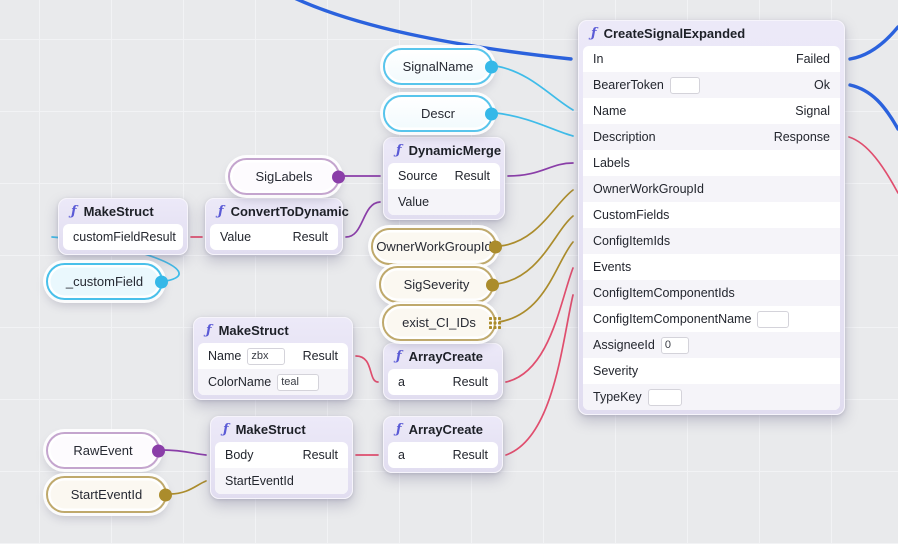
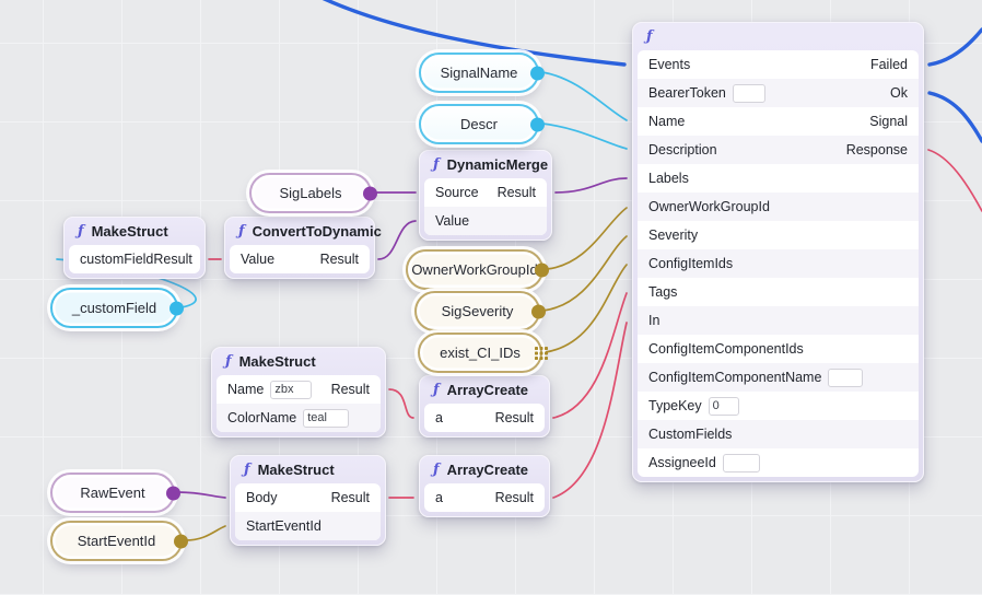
  ƒ
- CreateSignalExpanded
- In
+ Events
  Failed
  BearerToken
  Ok
  Name
  Signal
  Description
  Response
  Labels
  OwnerWorkGroupId
- CustomFields
+ Severity
  ConfigItemIds
+ Tags
- Events
+ In
  ConfigItemComponentIds
  ConfigItemComponentName
- AssigneeId
+ TypeKey
  0
- Severity
+ CustomFields
- TypeKey
+ AssigneeId
  ƒ
  MakeStruct
  customField
  Result
  ƒ
  ConvertToDynamic
  Value
  Result
  ƒ
  DynamicMerge
  Source
  Result
  Value
  ƒ
  MakeStruct
  Name
  zbx
  Result
  ColorName
  teal
  ƒ
  ArrayCreate
  a
  Result
  ƒ
  MakeStruct
  Body
  Result
  StartEventId
  ƒ
  ArrayCreate
  a
  Result
  SignalName
  Descr
  SigLabels
  OwnerWorkGroupI
  SigSeverity
  exist_CI_IDs
  _customField
  RawEvent
  StartEventId
